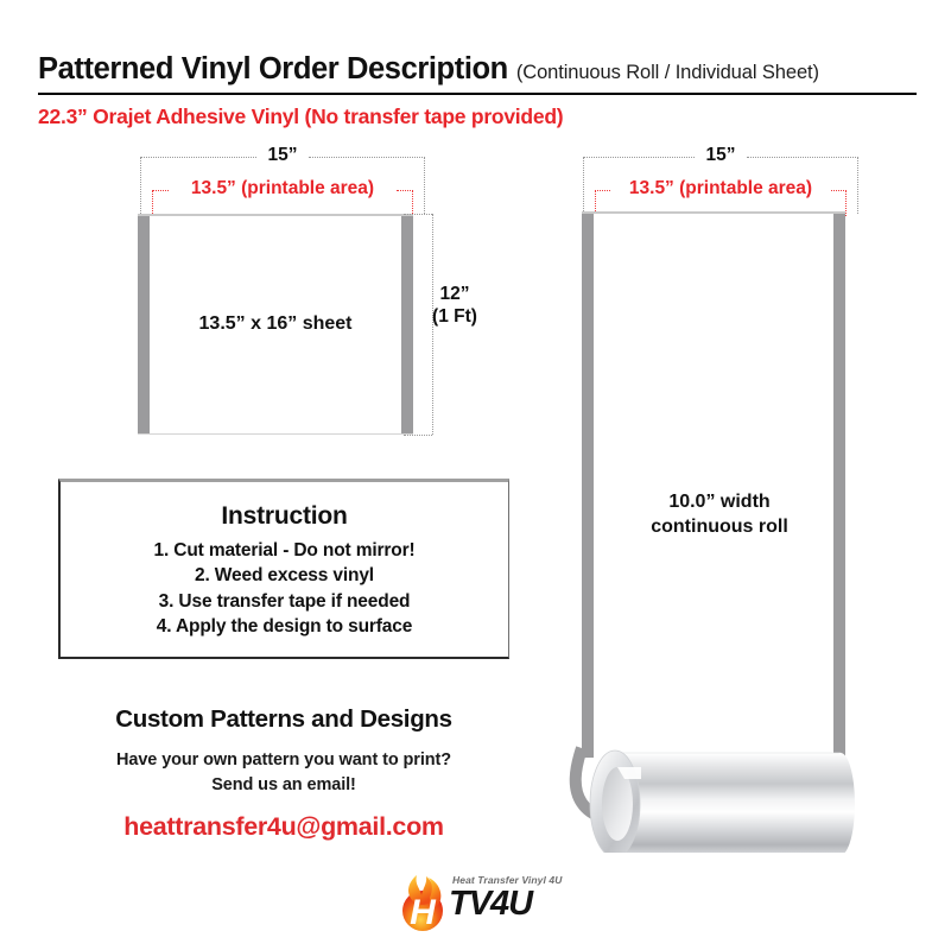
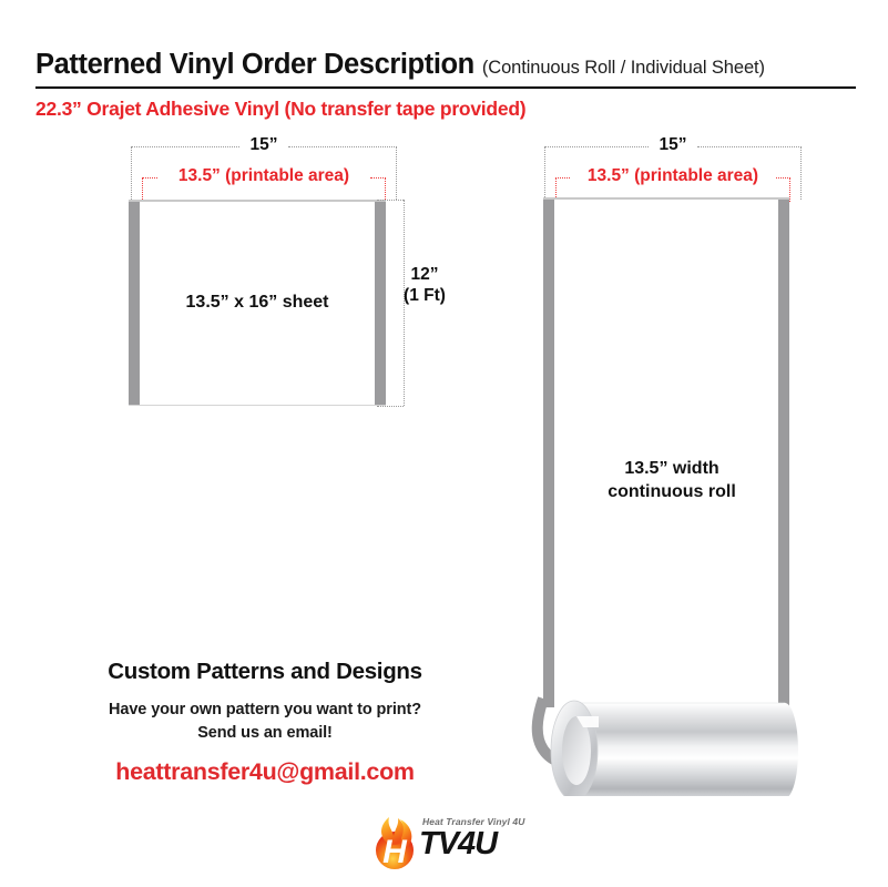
  Patterned Vinyl Order Description
  (Continuous Roll / Individual Sheet)
  22.3” Orajet Adhesive Vinyl (No transfer tape provided)
  15”
  13.5” (printable area)
  13.5” x 16” sheet
  12”
  (1 Ft)
  15”
  13.5” (printable area)
- 10.0” width
+ 13.5” width
  continuous roll
- Instruction
- 1. Cut material - Do not mirror!
- 2. Weed excess vinyl
- 3. Use transfer tape if needed
- 4. Apply the design to surface
  Custom Patterns and Designs
  Have your own pattern you want to print?
  Send us an email!
  heattransfer4u@gmail.com
  H
  Heat Transfer Vinyl 4U
  TV4U
